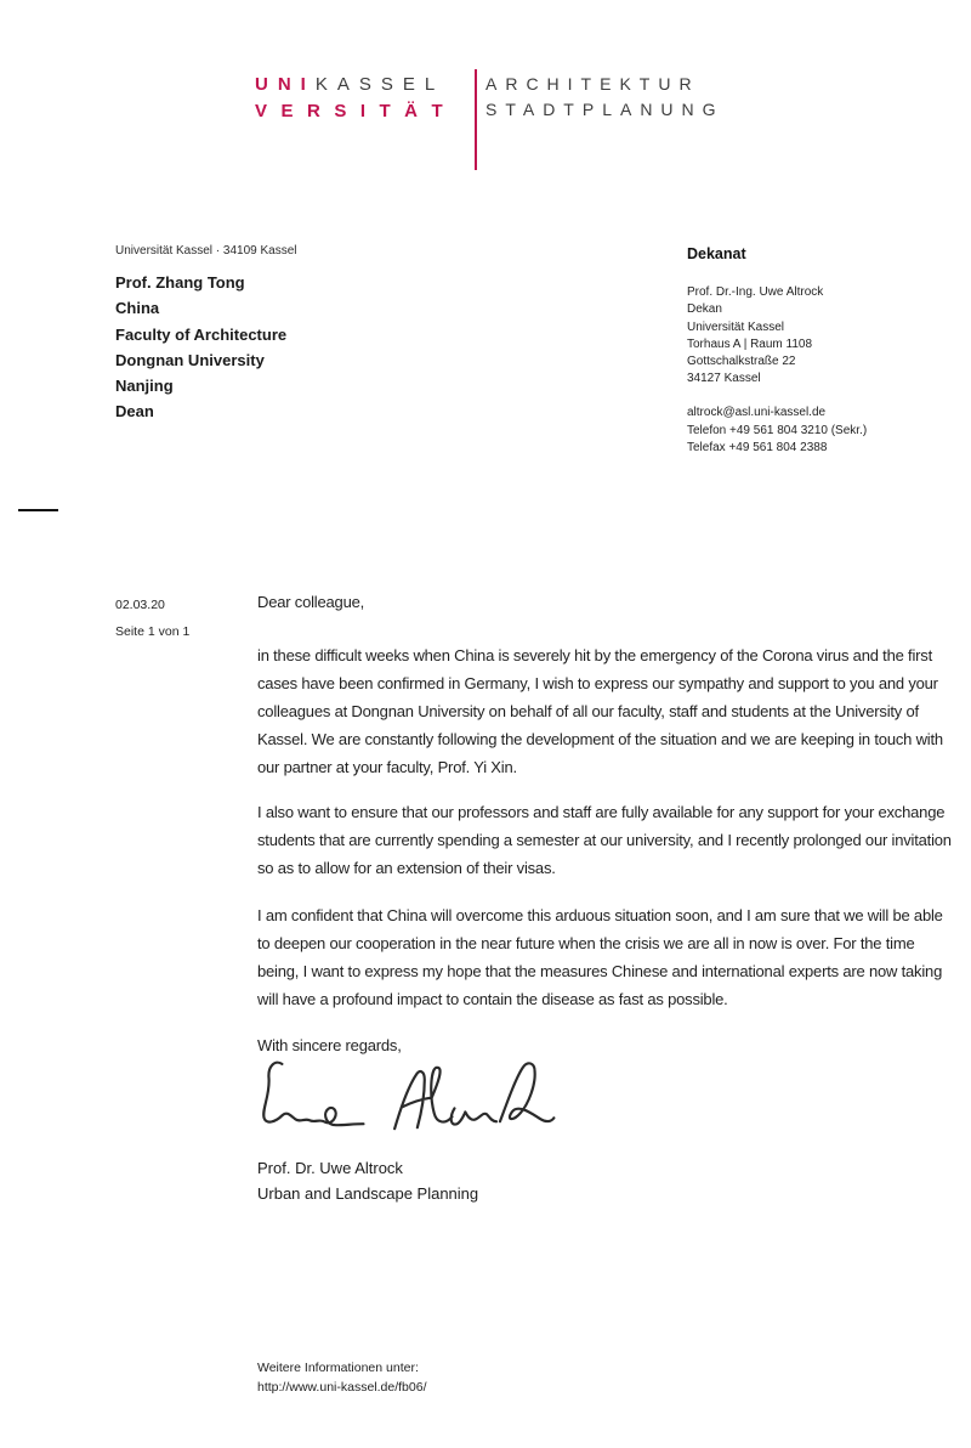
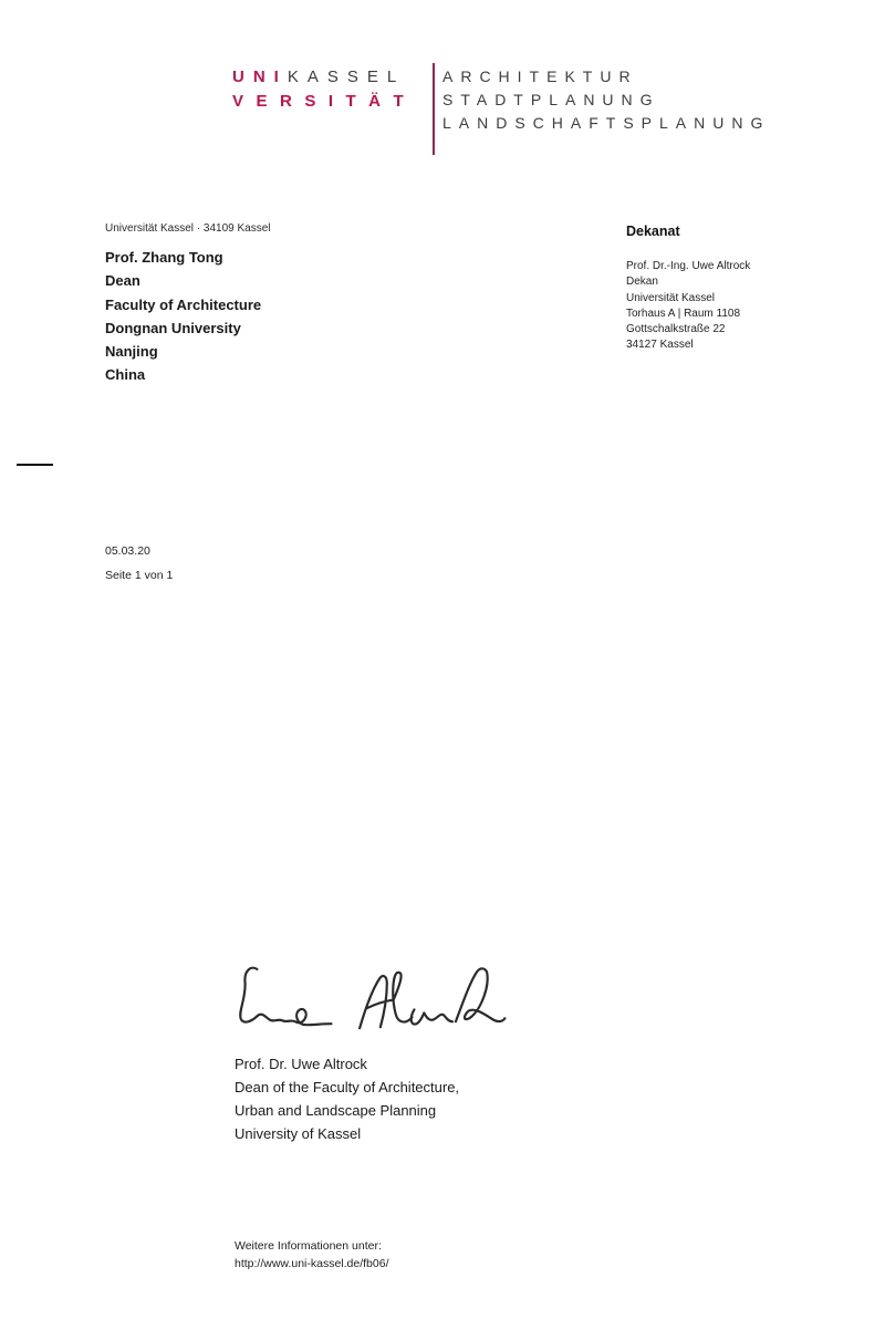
  UNIKASSEL
  VERSITÄT
  ARCHITEKTUR
  STADTPLANUNG
+ LANDSCHAFTSPLANUNG
  Universität Kassel · 34109 Kassel
  Prof. Zhang Tong
- China
+ Dean
  Faculty of Architecture
  Dongnan University
  Nanjing
- Dean
+ China
  Dekanat
  Prof. Dr.-Ing. Uwe Altrock
  Dekan
  Universität Kassel
  Torhaus A | Raum 1108
  Gottschalkstraße 22
  34127 Kassel
- altrock@asl.uni-kassel.de
- Telefon +49 561 804 3210 (Sekr.)
- Telefax +49 561 804 2388
- 02.03.20
+ 05.03.20
  Seite 1 von 1
- Dear colleague,
- in these difficult weeks when China is severely hit by the emergency of the Corona virus and the first cases have been confirmed in Germany, I wish to express our sympathy and support to you and your colleagues at Dongnan University on behalf of all our faculty, staff and students at the University of Kassel. We are constantly following the development of the situation and we are keeping in touch with our partner at your faculty, Prof. Yi Xin.
- I also want to ensure that our professors and staff are fully available for any support for your exchange students that are currently spending a semester at our university, and I recently prolonged our invitation so as to allow for an extension of their visas.
- I am confident that China will overcome this arduous situation soon, and I am sure that we will be able to deepen our cooperation in the near future when the crisis we are all in now is over. For the time being, I want to express my hope that the measures Chinese and international experts are now taking will have a profound impact to contain the disease as fast as possible.
- With sincere regards,
  Prof. Dr. Uwe Altrock
+ Dean of the Faculty of Architecture,
  Urban and Landscape Planning
+ University of Kassel
  Weitere Informationen unter:
  http://www.uni-kassel.de/fb06/
